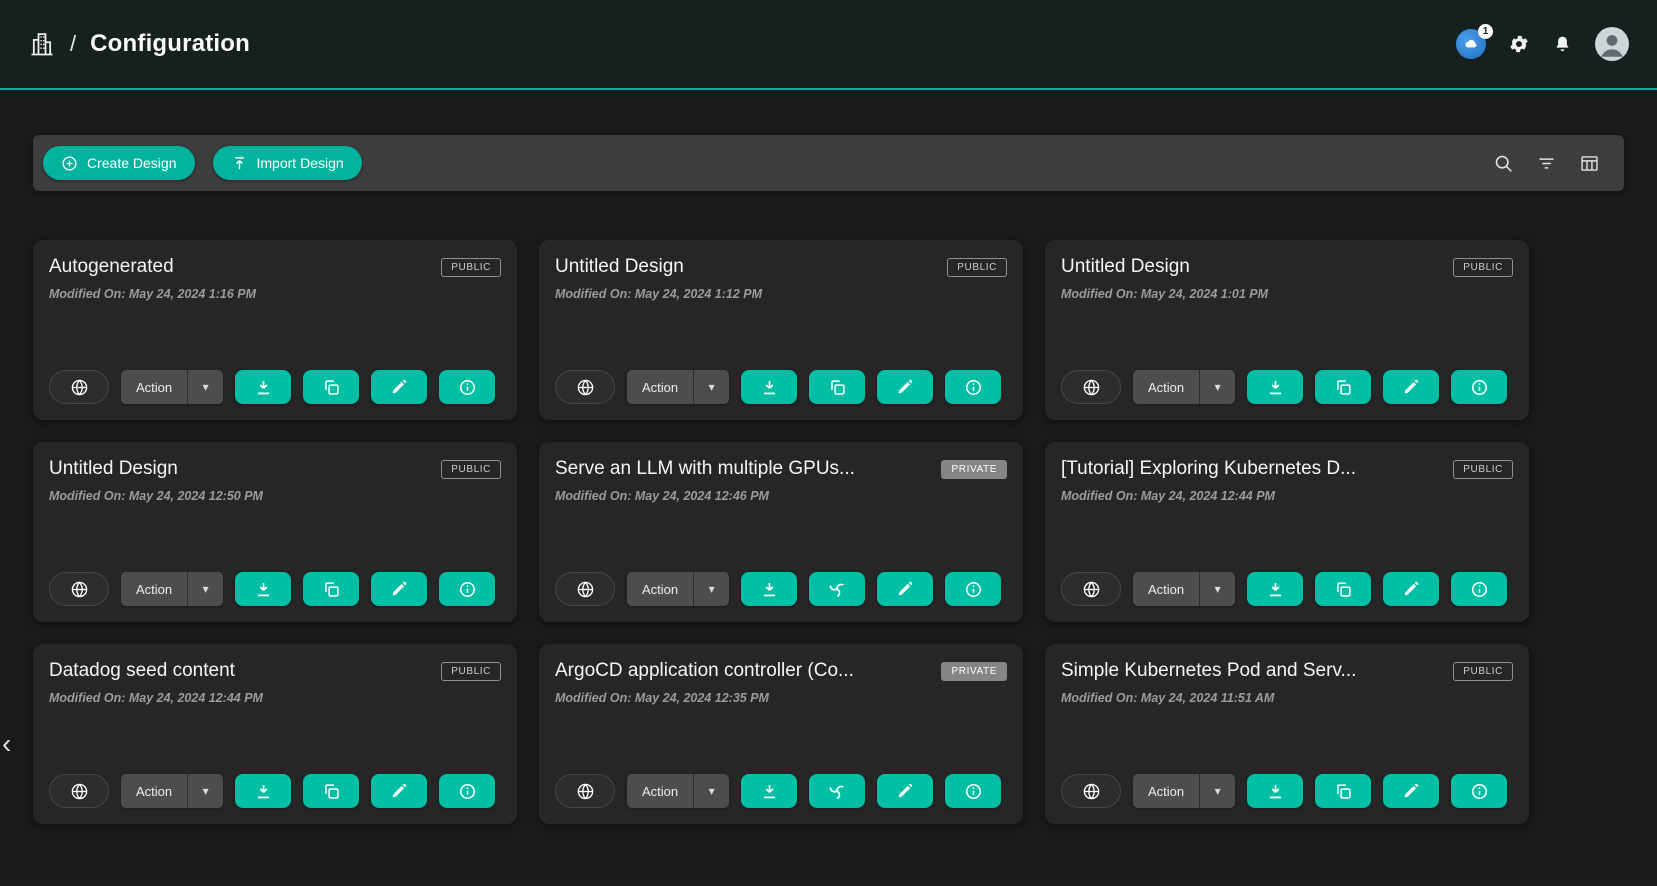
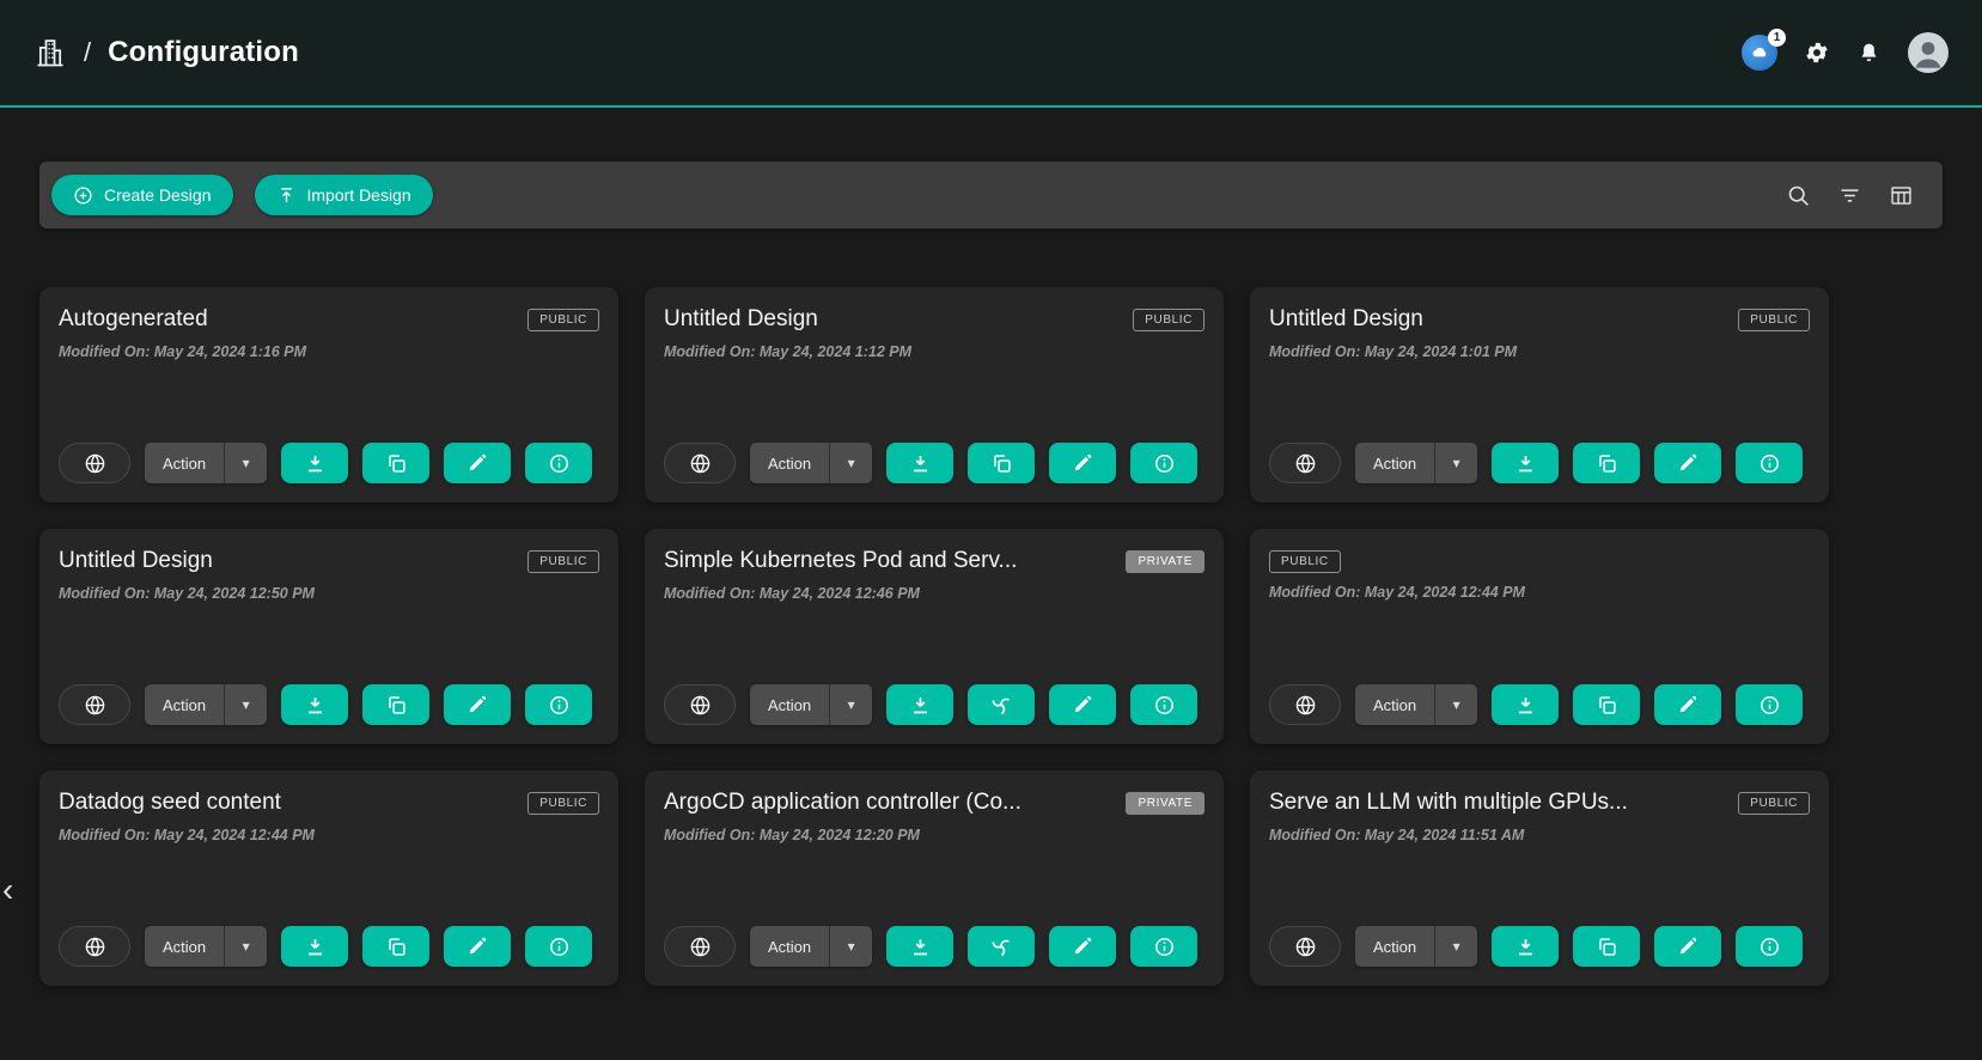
  /
  Configuration
  1
  Create Design
  Import Design
  Autogenerated
  PUBLIC
  Modified On: May 24, 2024 1:16 PM
  Action
  ▾
  Untitled Design
  PUBLIC
  Modified On: May 24, 2024 1:12 PM
  Action
  ▾
  Untitled Design
  PUBLIC
  Modified On: May 24, 2024 1:01 PM
  Action
  ▾
  Untitled Design
  PUBLIC
  Modified On: May 24, 2024 12:50 PM
  Action
  ▾
- Serve an LLM with multiple GPUs...
+ Simple Kubernetes Pod and Serv...
  PRIVATE
  Modified On: May 24, 2024 12:46 PM
  Action
  ▾
- [Tutorial] Exploring Kubernetes D...
  PUBLIC
  Modified On: May 24, 2024 12:44 PM
  Action
  ▾
  Datadog seed content
  PUBLIC
  Modified On: May 24, 2024 12:44 PM
  Action
  ▾
  ArgoCD application controller (Co...
  PRIVATE
- Modified On: May 24, 2024 12:35 PM
+ Modified On: May 24, 2024 12:20 PM
  Action
  ▾
- Simple Kubernetes Pod and Serv...
+ Serve an LLM with multiple GPUs...
  PUBLIC
  Modified On: May 24, 2024 11:51 AM
  Action
  ▾
  ‹
